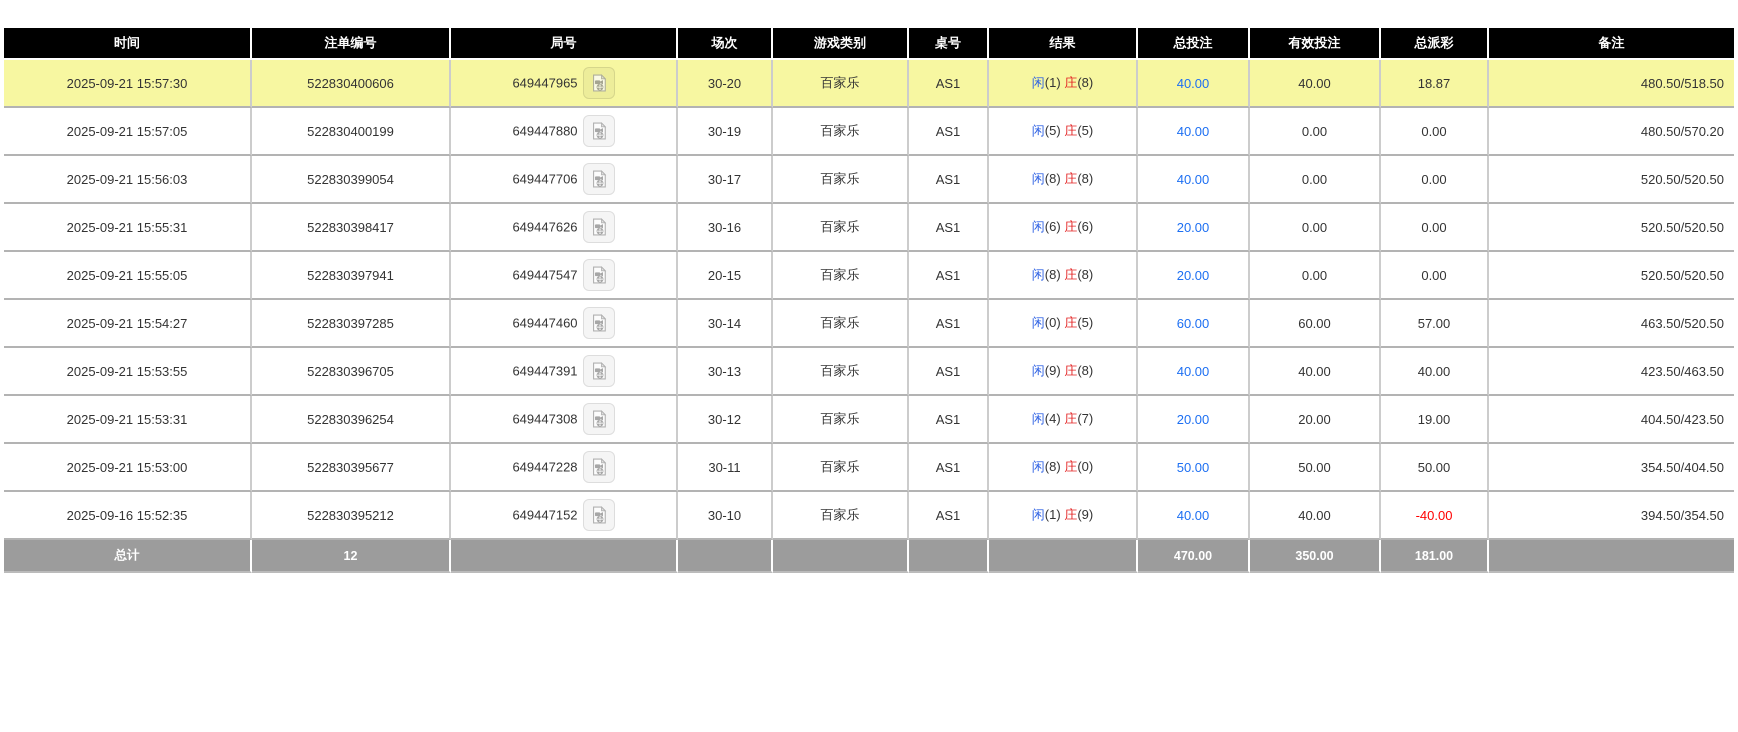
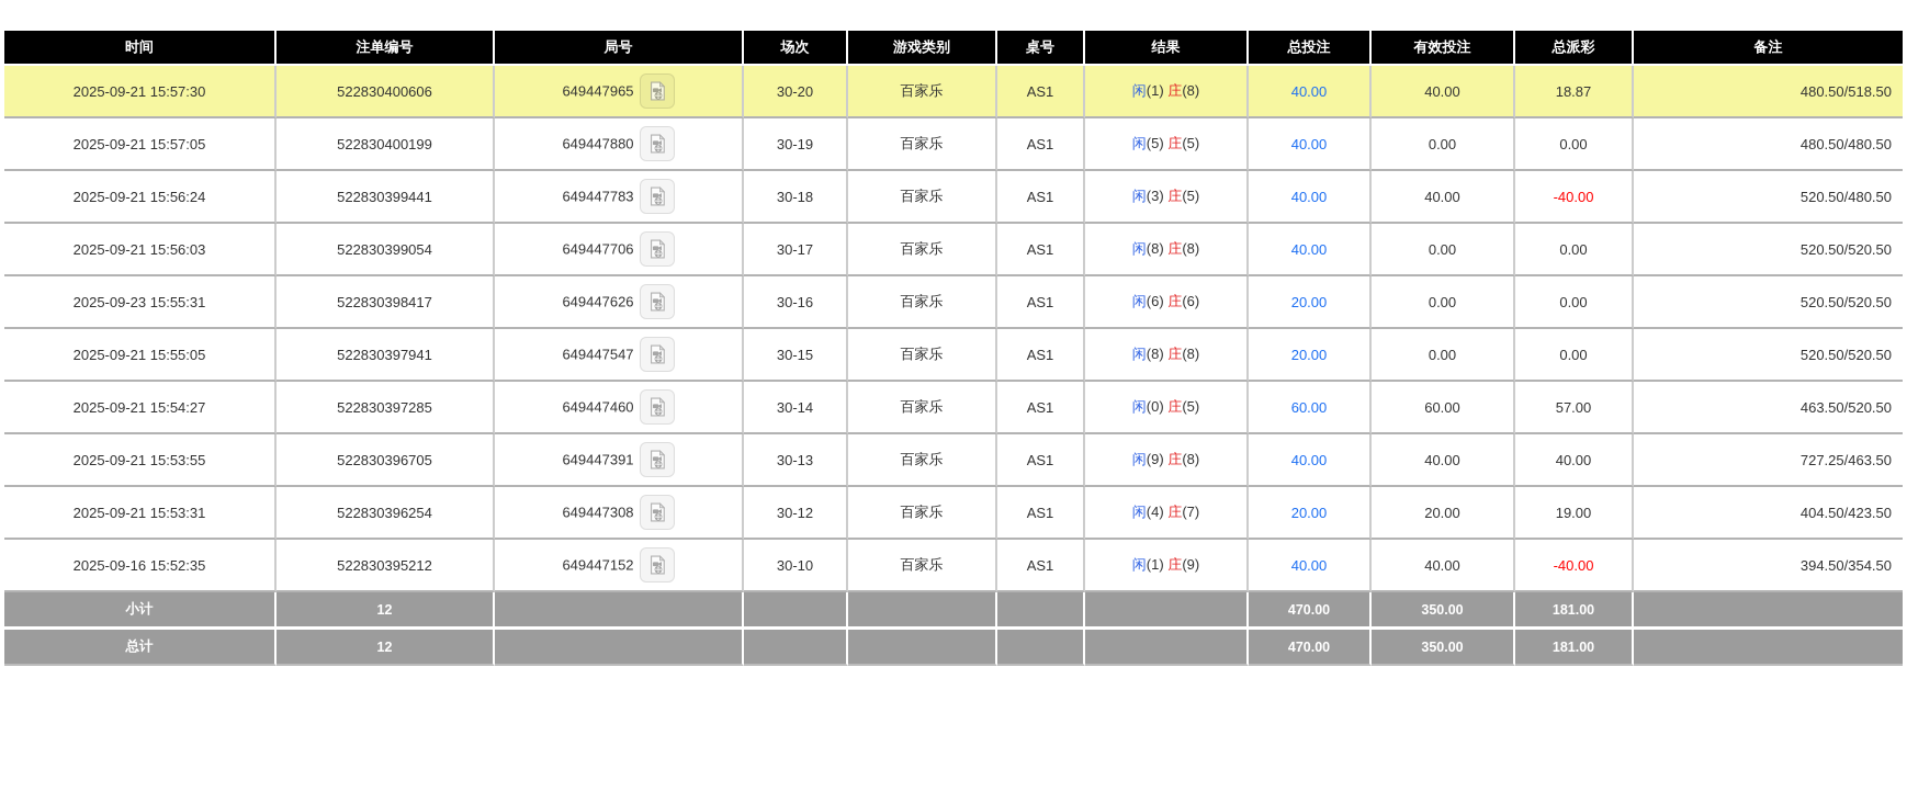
  时间	注单编号	局号	场次	游戏类别	桌号	结果	总投注	有效投注	总派彩	备注
  2025-09-21 15:57:30	522830400606	649447965	30-20	百家乐	AS1	闲(1) 庄(8)	40.00	40.00	18.87	480.50/518.50
- 2025-09-21 15:57:05	522830400199	649447880	30-19	百家乐	AS1	闲(5) 庄(5)	40.00	0.00	0.00	480.50/570.20
+ 2025-09-21 15:57:05	522830400199	649447880	30-19	百家乐	AS1	闲(5) 庄(5)	40.00	0.00	0.00	480.50/480.50
+ 2025-09-21 15:56:24	522830399441	649447783	30-18	百家乐	AS1	闲(3) 庄(5)	40.00	40.00	-40.00	520.50/480.50
  2025-09-21 15:56:03	522830399054	649447706	30-17	百家乐	AS1	闲(8) 庄(8)	40.00	0.00	0.00	520.50/520.50
- 2025-09-21 15:55:31	522830398417	649447626	30-16	百家乐	AS1	闲(6) 庄(6)	20.00	0.00	0.00	520.50/520.50
+ 2025-09-23 15:55:31	522830398417	649447626	30-16	百家乐	AS1	闲(6) 庄(6)	20.00	0.00	0.00	520.50/520.50
- 2025-09-21 15:55:05	522830397941	649447547	20-15	百家乐	AS1	闲(8) 庄(8)	20.00	0.00	0.00	520.50/520.50
+ 2025-09-21 15:55:05	522830397941	649447547	30-15	百家乐	AS1	闲(8) 庄(8)	20.00	0.00	0.00	520.50/520.50
  2025-09-21 15:54:27	522830397285	649447460	30-14	百家乐	AS1	闲(0) 庄(5)	60.00	60.00	57.00	463.50/520.50
- 2025-09-21 15:53:55	522830396705	649447391	30-13	百家乐	AS1	闲(9) 庄(8)	40.00	40.00	40.00	423.50/463.50
+ 2025-09-21 15:53:55	522830396705	649447391	30-13	百家乐	AS1	闲(9) 庄(8)	40.00	40.00	40.00	727.25/463.50
  2025-09-21 15:53:31	522830396254	649447308	30-12	百家乐	AS1	闲(4) 庄(7)	20.00	20.00	19.00	404.50/423.50
- 2025-09-21 15:53:00	522830395677	649447228	30-11	百家乐	AS1	闲(8) 庄(0)	50.00	50.00	50.00	354.50/404.50
  2025-09-16 15:52:35	522830395212	649447152	30-10	百家乐	AS1	闲(1) 庄(9)	40.00	40.00	-40.00	394.50/354.50
+ 小计	12						470.00	350.00	181.00
  总计	12						470.00	350.00	181.00
